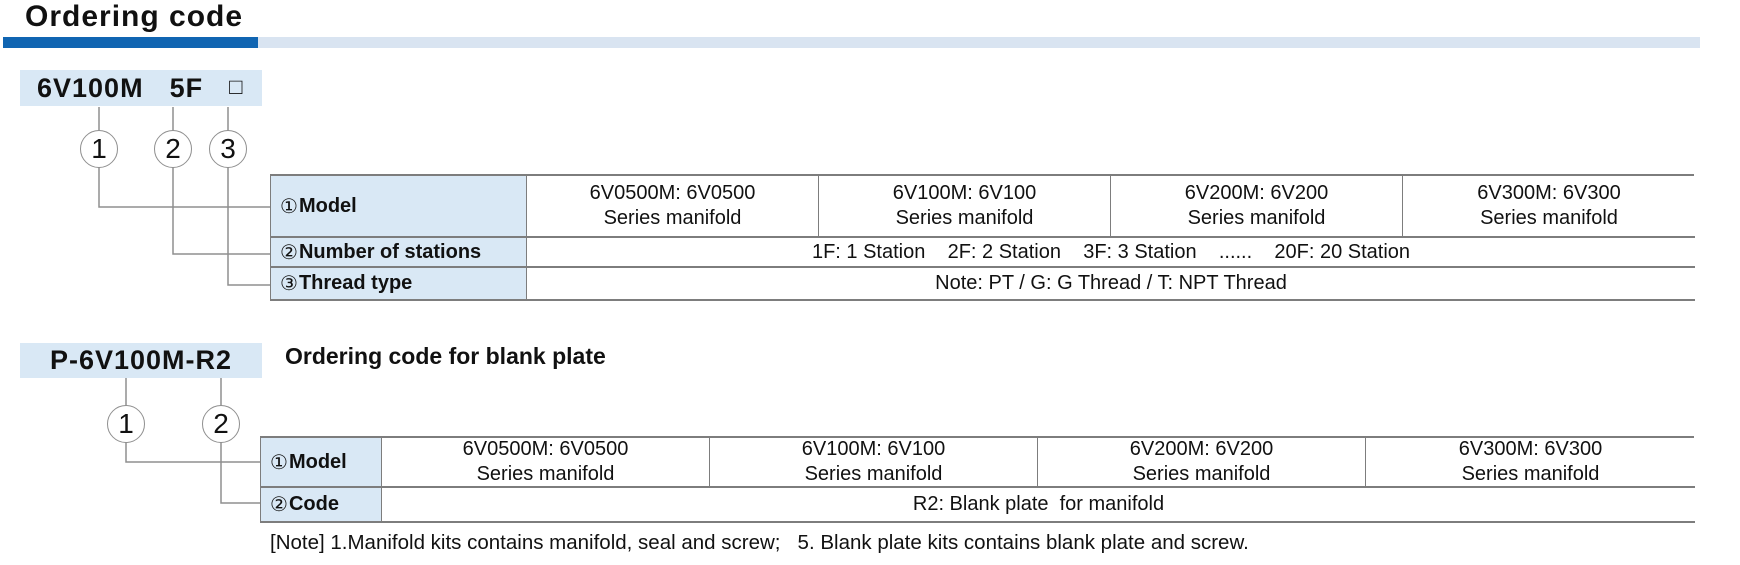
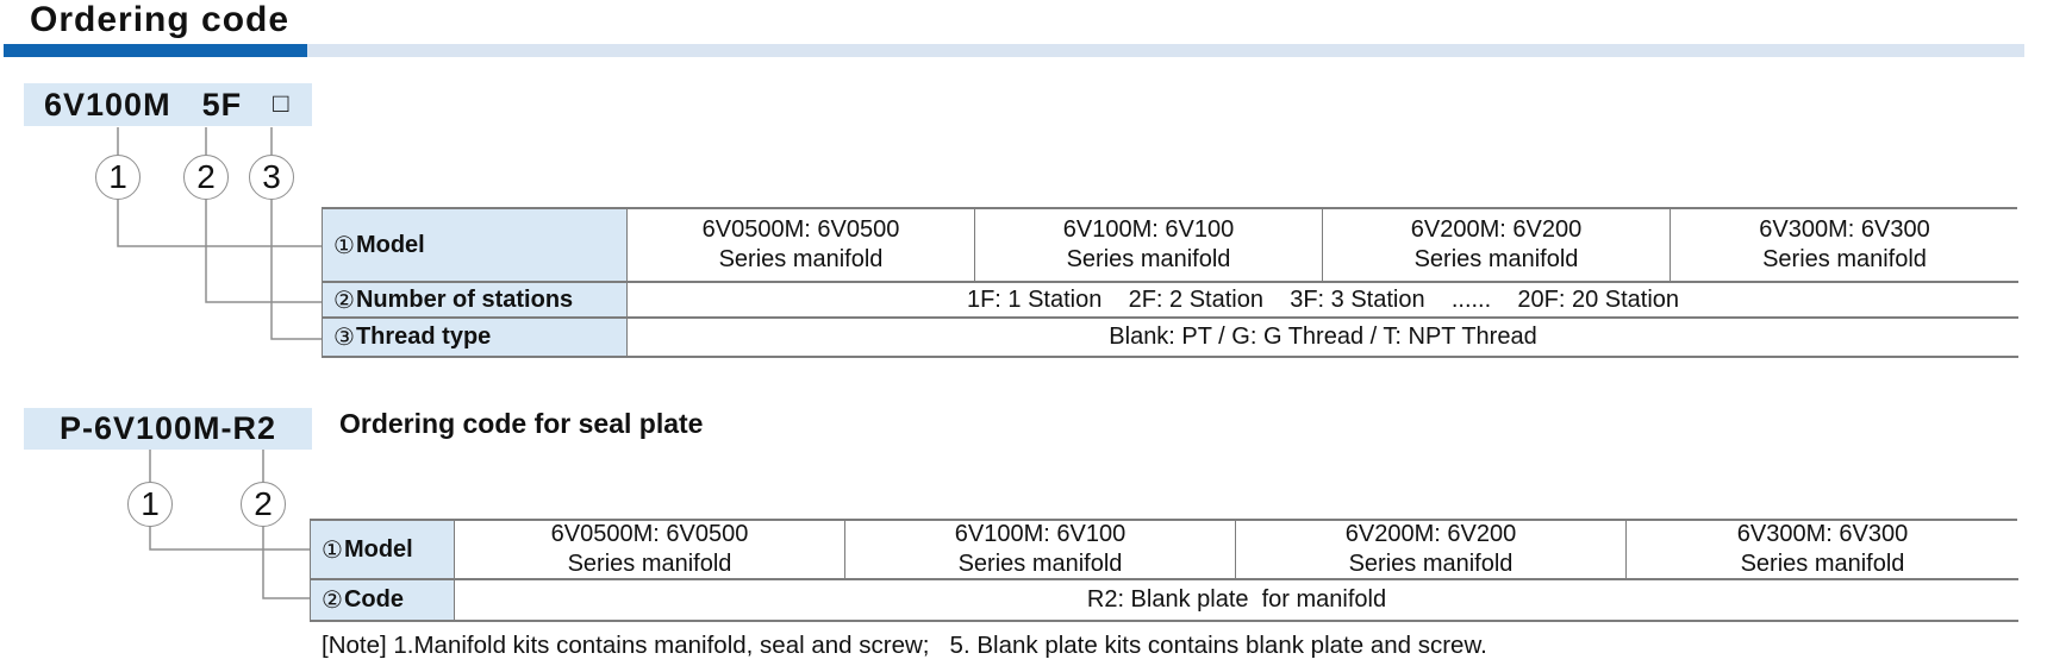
  Ordering code
  6V100M
  5F
  □
  1
  2
  3
  ①
  Model
  6V0500M: 6V0500
  Series manifold
  6V100M: 6V100
  Series manifold
  6V200M: 6V200
  Series manifold
  6V300M: 6V300
  Series manifold
  ②
  Number of stations
  1F: 1 Station 2F: 2 Station 3F: 3 Station ...... 20F: 20 Station
  ③
  Thread type
- Note: PT / G: G Thread / T: NPT Thread
+ Blank: PT / G: G Thread / T: NPT Thread
  P-6V100M-R2
- Ordering code for blank plate
+ Ordering code for seal plate
  1
  2
  ①
  Model
  6V0500M: 6V0500
  Series manifold
  6V100M: 6V100
  Series manifold
  6V200M: 6V200
  Series manifold
  6V300M: 6V300
  Series manifold
  ②
  Code
  R2: Blank plate for manifold
  [Note] 1.Manifold kits contains manifold, seal and screw; 5. Blank plate kits contains blank plate and screw.
